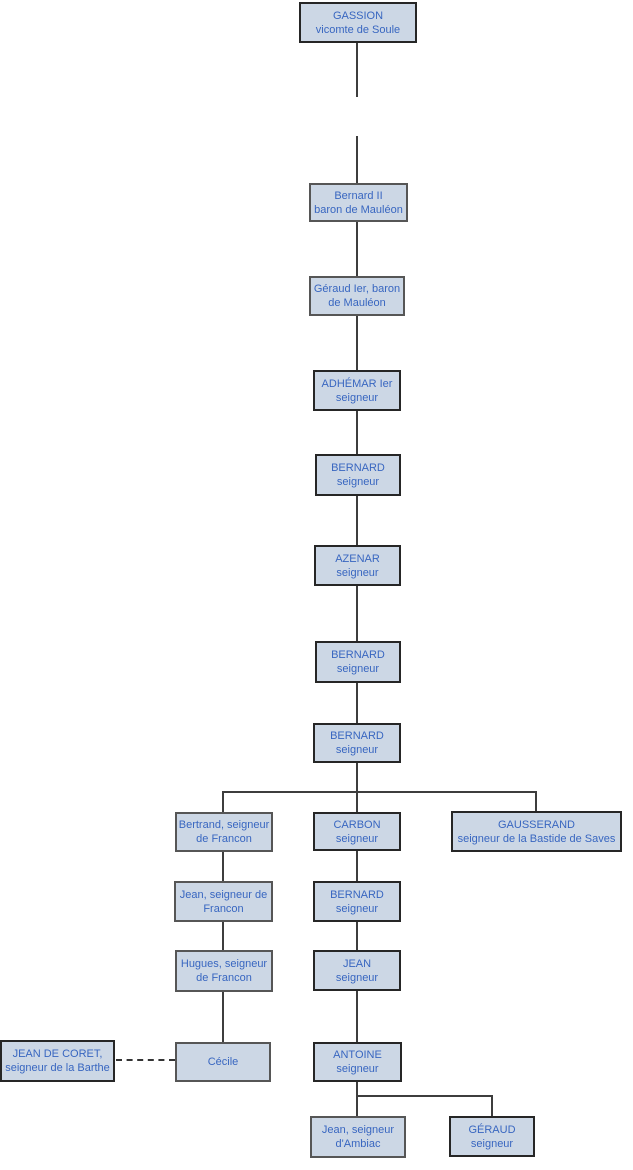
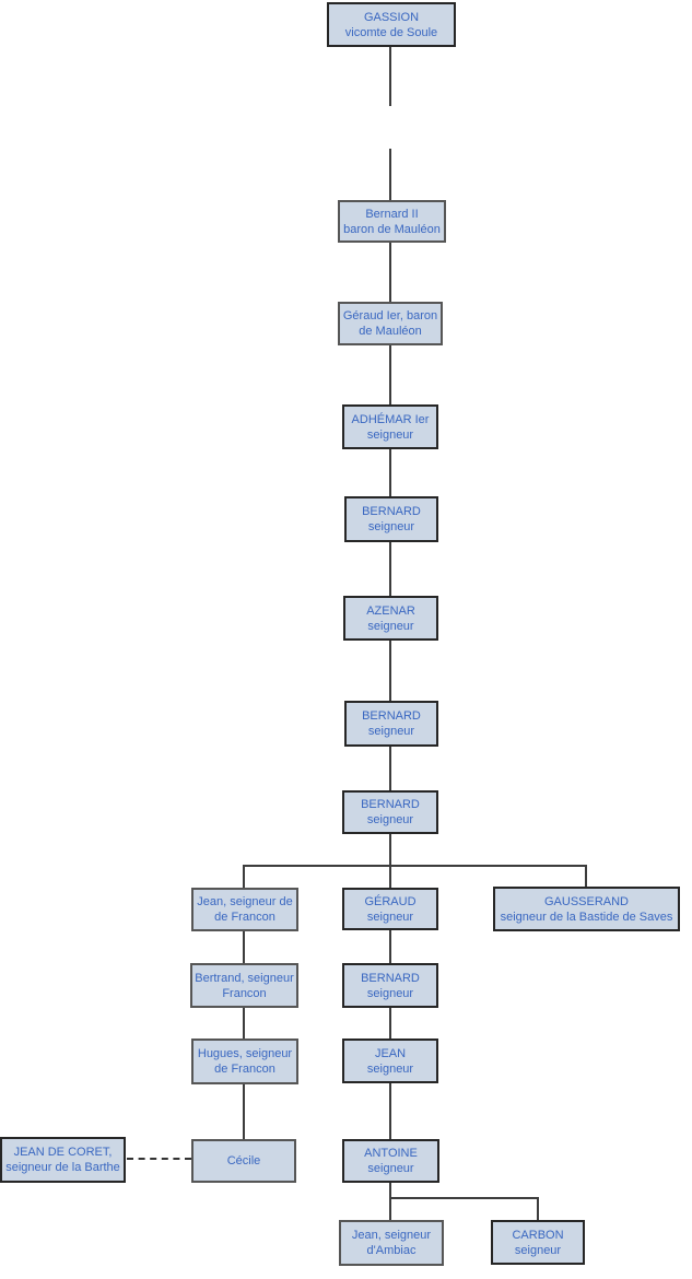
  GASSION
  vicomte de Soule
  Bernard II
  baron de Mauléon
  Géraud Ier, baron
  de Mauléon
  ADHÉMAR Ier
  seigneur
  BERNARD
  seigneur
  AZENAR
  seigneur
  BERNARD
  seigneur
  BERNARD
  seigneur
- Bertrand, seigneur
+ Jean, seigneur de
  de Francon
- CARBON
+ GÉRAUD
  seigneur
  GAUSSERAND
  seigneur de la Bastide de Saves
- Jean, seigneur de
+ Bertrand, seigneur
  Francon
  BERNARD
  seigneur
  Hugues, seigneur
  de Francon
  JEAN
  seigneur
  JEAN DE CORET,
  seigneur de la Barthe
  Cécile
  ANTOINE
  seigneur
  Jean, seigneur
  d'Ambiac
- GÉRAUD
+ CARBON
  seigneur
